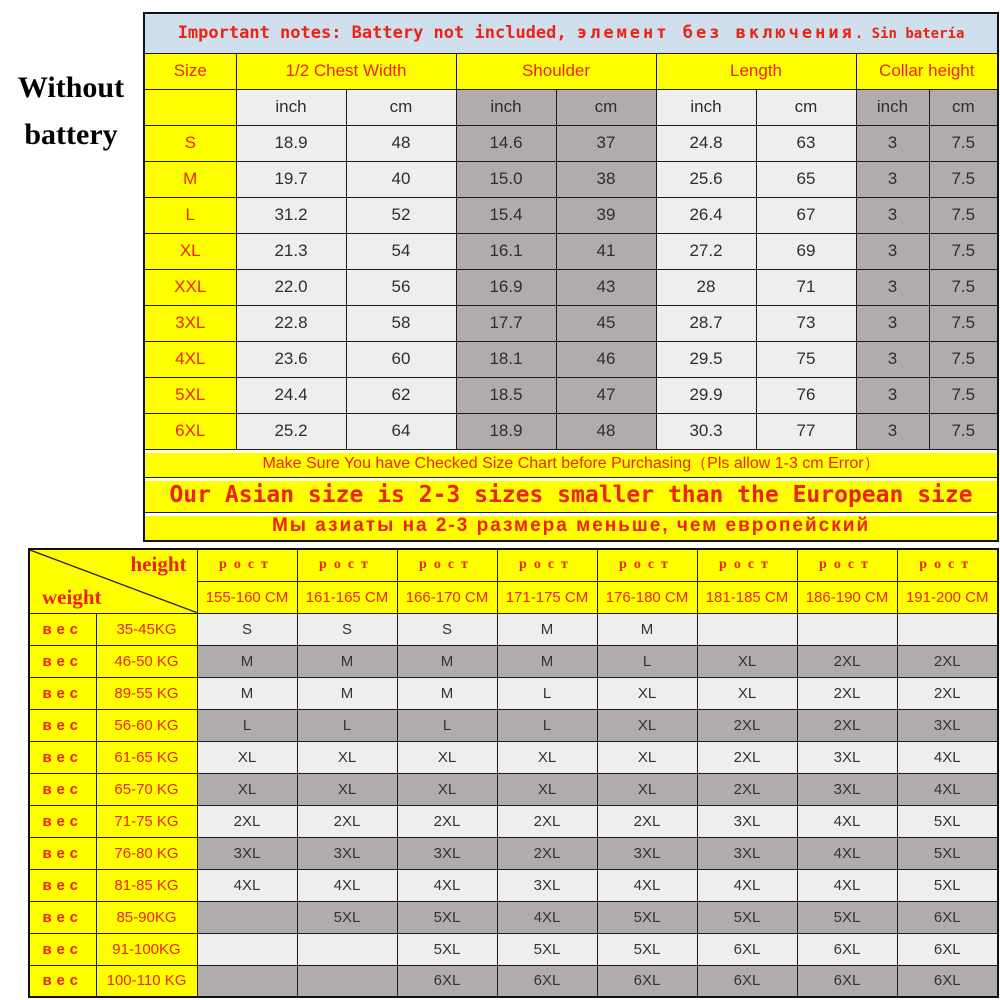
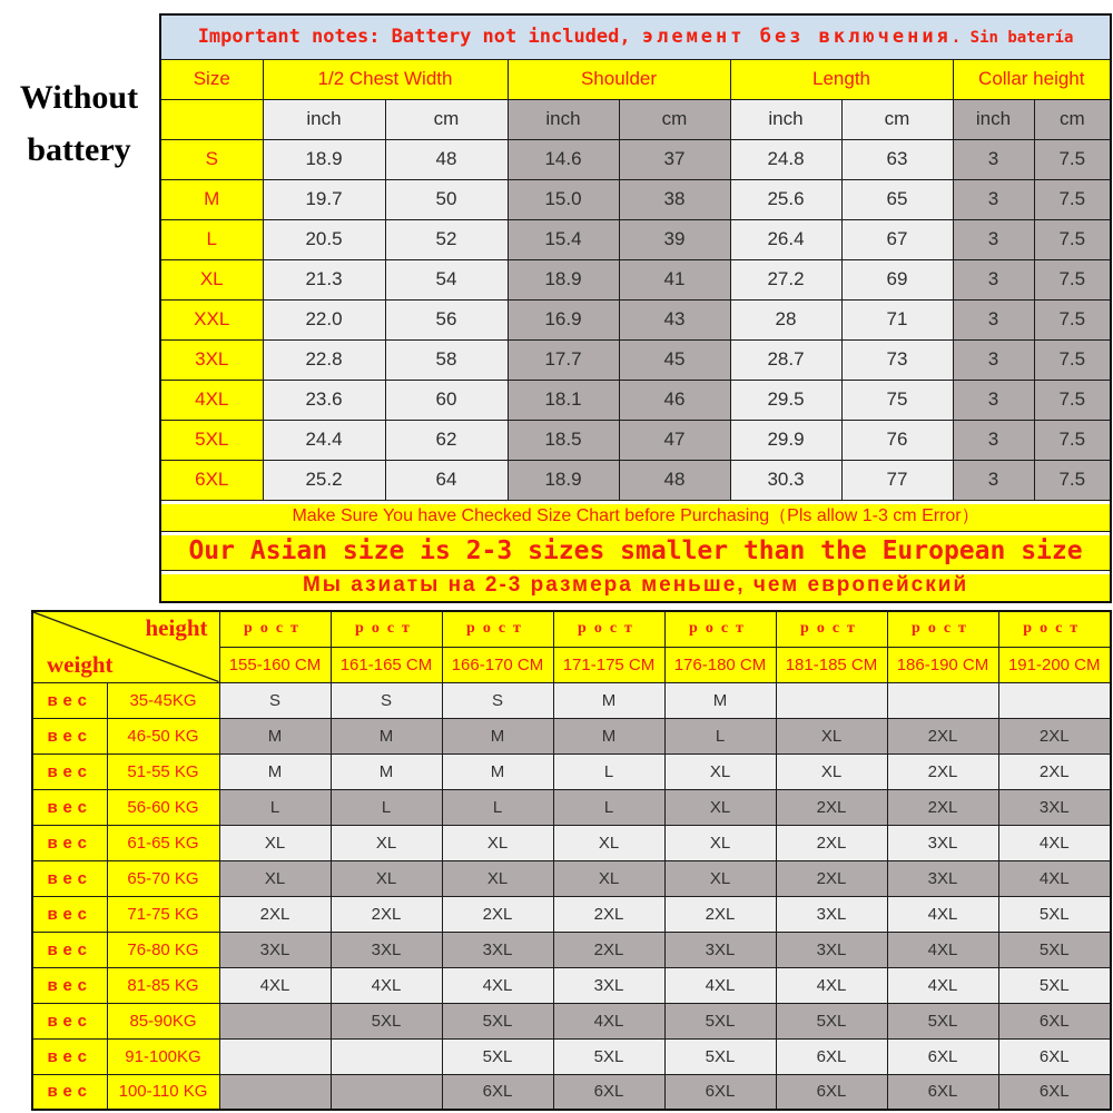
  Without
  battery
  Important notes: Battery not included, элемент без включения. Sin batería
  Size	1/2 Chest Width	Shoulder	Length	Collar height
  	inch	cm	inch	cm	inch	cm	inch	cm
  S	18.9	48	14.6	37	24.8	63	3	7.5
- M	19.7	40	15.0	38	25.6	65	3	7.5
+ M	19.7	50	15.0	38	25.6	65	3	7.5
- L	31.2	52	15.4	39	26.4	67	3	7.5
+ L	20.5	52	15.4	39	26.4	67	3	7.5
- XL	21.3	54	16.1	41	27.2	69	3	7.5
+ XL	21.3	54	18.9	41	27.2	69	3	7.5
  XXL	22.0	56	16.9	43	28	71	3	7.5
  3XL	22.8	58	17.7	45	28.7	73	3	7.5
  4XL	23.6	60	18.1	46	29.5	75	3	7.5
  5XL	24.4	62	18.5	47	29.9	76	3	7.5
  6XL	25.2	64	18.9	48	30.3	77	3	7.5
  Make Sure You have Checked Size Chart before Purchasing（Pls allow 1-3 cm Error）
  Our Asian size is 2-3 sizes smaller than the European size
  Мы азиаты на 2-3 размера меньше, чем европейский
  heightweight	рост	рост	рост	рост	рост	рост	рост	рост
  155-160 CM	161-165 CM	166-170 CM	171-175 CM	176-180 CM	181-185 CM	186-190 CM	191-200 CM
  вес	35-45KG	S	S	S	M	M
  вес	46-50 KG	M	M	M	M	L	XL	2XL	2XL
- вес	89-55 KG	M	M	M	L	XL	XL	2XL	2XL
+ вес	51-55 KG	M	M	M	L	XL	XL	2XL	2XL
  вес	56-60 KG	L	L	L	L	XL	2XL	2XL	3XL
  вес	61-65 KG	XL	XL	XL	XL	XL	2XL	3XL	4XL
  вес	65-70 KG	XL	XL	XL	XL	XL	2XL	3XL	4XL
  вес	71-75 KG	2XL	2XL	2XL	2XL	2XL	3XL	4XL	5XL
  вес	76-80 KG	3XL	3XL	3XL	2XL	3XL	3XL	4XL	5XL
  вес	81-85 KG	4XL	4XL	4XL	3XL	4XL	4XL	4XL	5XL
  вес	85-90KG		5XL	5XL	4XL	5XL	5XL	5XL	6XL
  вес	91-100KG			5XL	5XL	5XL	6XL	6XL	6XL
  вес	100-110 KG			6XL	6XL	6XL	6XL	6XL	6XL
